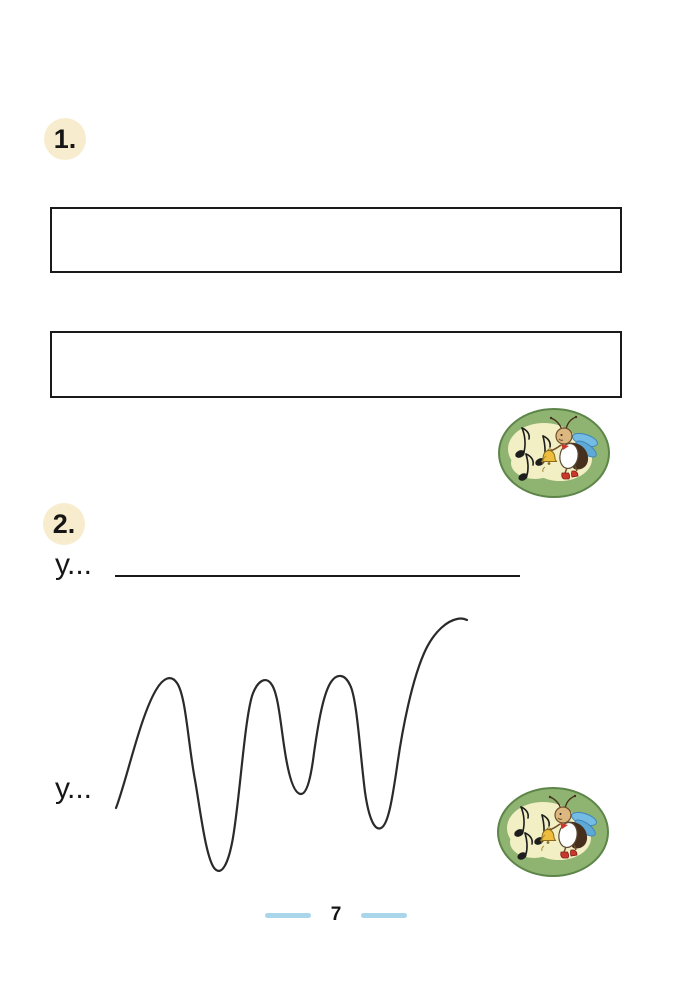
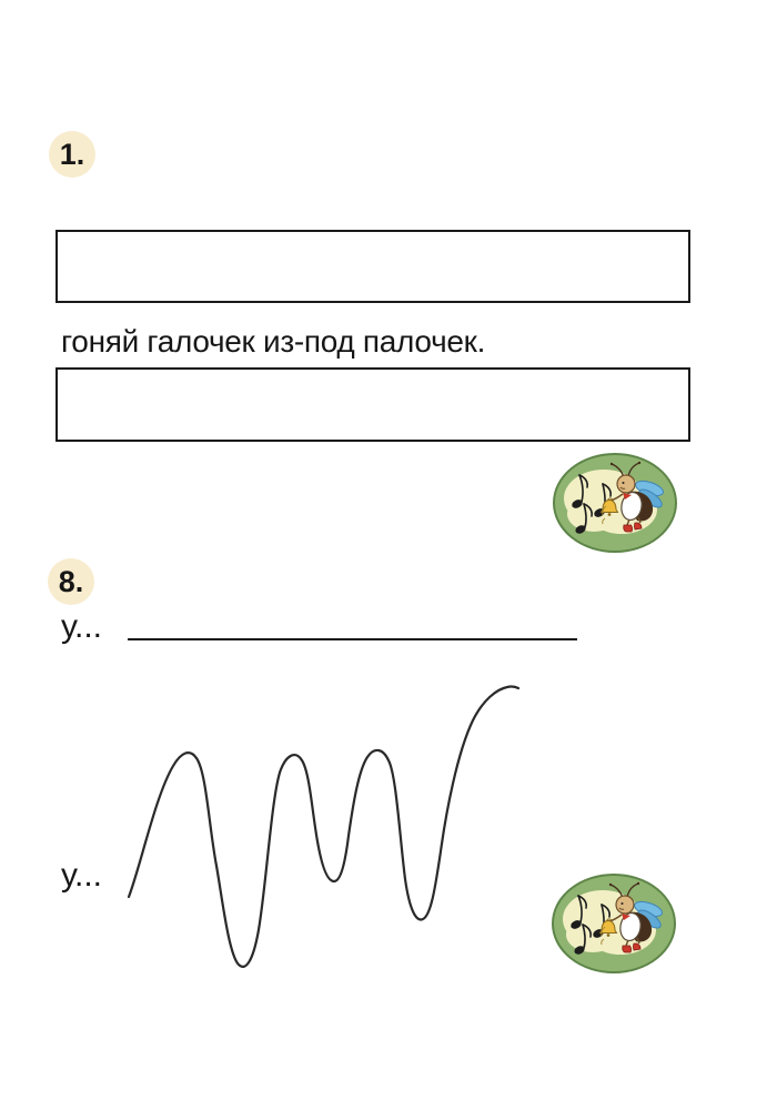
  1.
+ гоняй галочек из-под палочек.
- 2.
+ 8.
  у...
  у...
- 7
